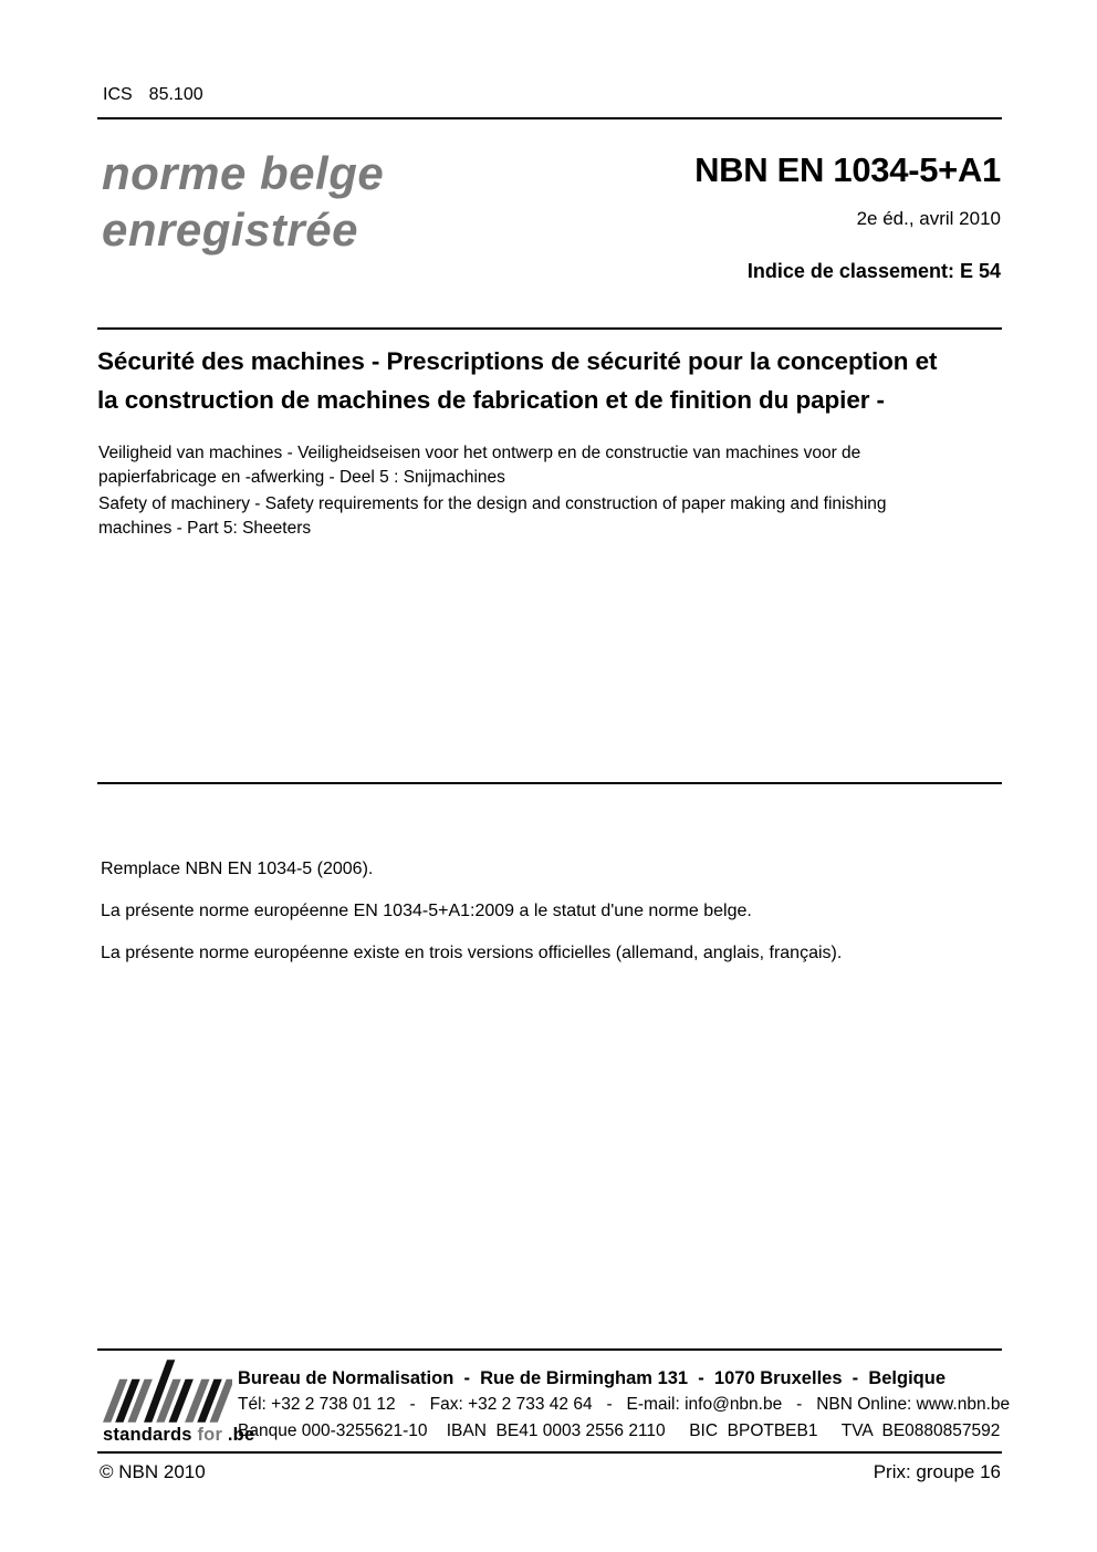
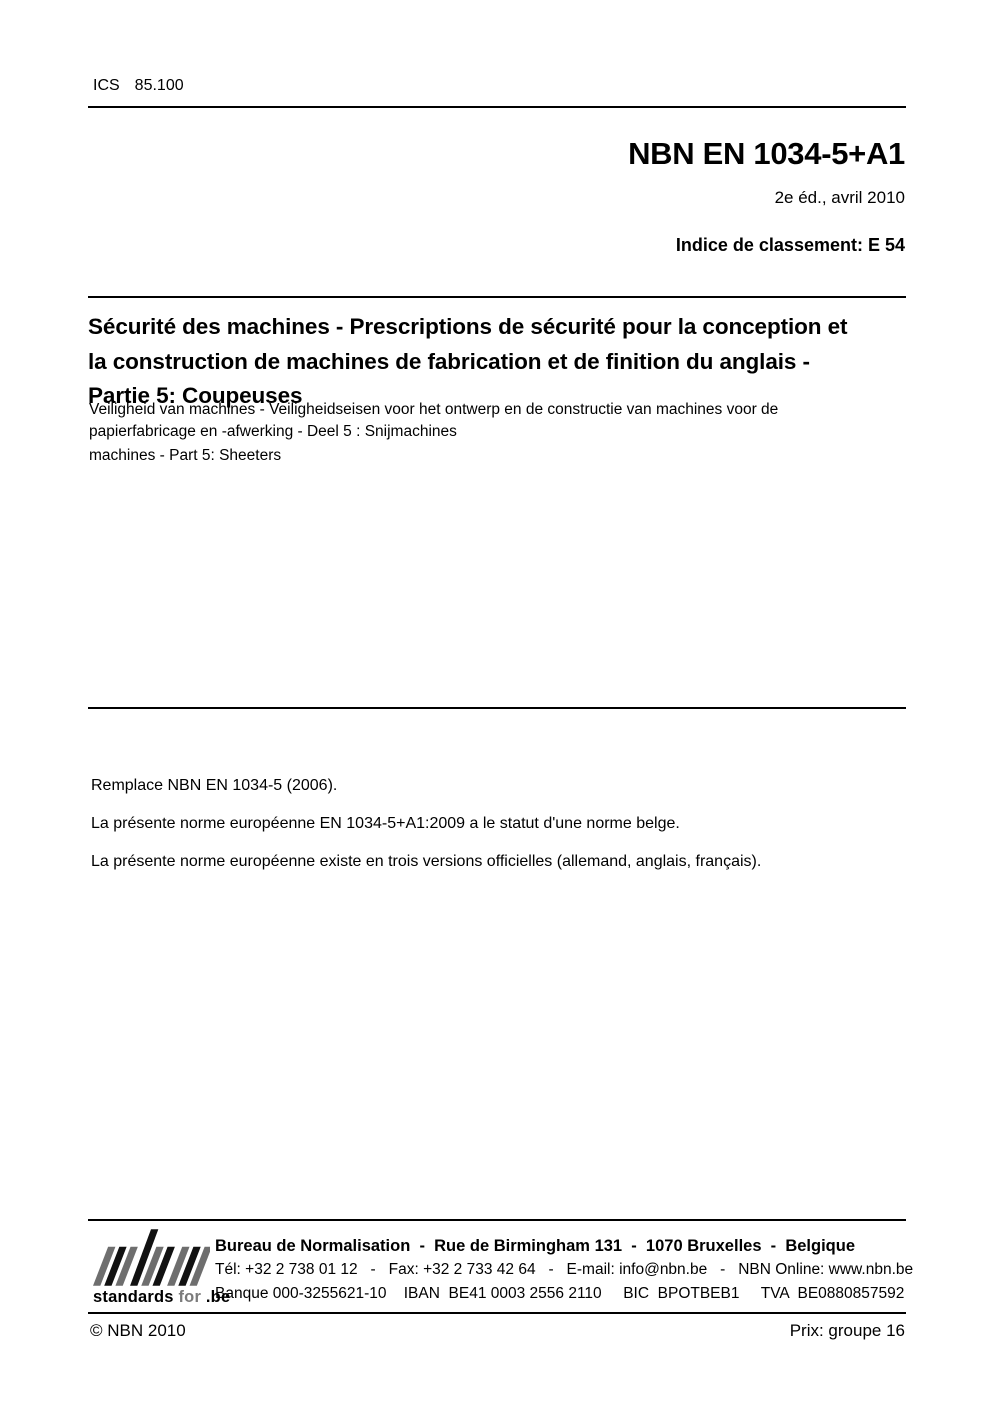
  ICS
  85.100
- norme belge
- enregistrée
  NBN EN 1034-5+A1
  2e éd., avril 2010
  Indice de classement: E 54
  Sécurité des machines - Prescriptions de sécurité pour la conception et
- la construction de machines de fabrication et de finition du papier -
+ la construction de machines de fabrication et de finition du anglais -
+ Partie 5: Coupeuses
  Veiligheid van machines - Veiligheidseisen voor het ontwerp en de constructie van machines voor de
  papierfabricage en -afwerking - Deel 5 : Snijmachines
- Safety of machinery - Safety requirements for the design and construction of paper making and finishing
  machines - Part 5: Sheeters
  Remplace NBN EN 1034-5 (2006).
  La présente norme européenne EN 1034-5+A1:2009 a le statut d'une norme belge.
  La présente norme européenne existe en trois versions officielles (allemand, anglais, français).
  standards for .be
  Bureau de Normalisation - Rue de Birmingham 131 - 1070 Bruxelles - Belgique
  Tél: +32 2 738 01 12 - Fax: +32 2 733 42 64 - E-mail: info@nbn.be - NBN Online: www.nbn.be
  Banque 000-3255621-10 IBAN BE41 0003 2556 2110 BIC BPOTBEB1 TVA BE0880857592
  © NBN 2010
  Prix: groupe 16
